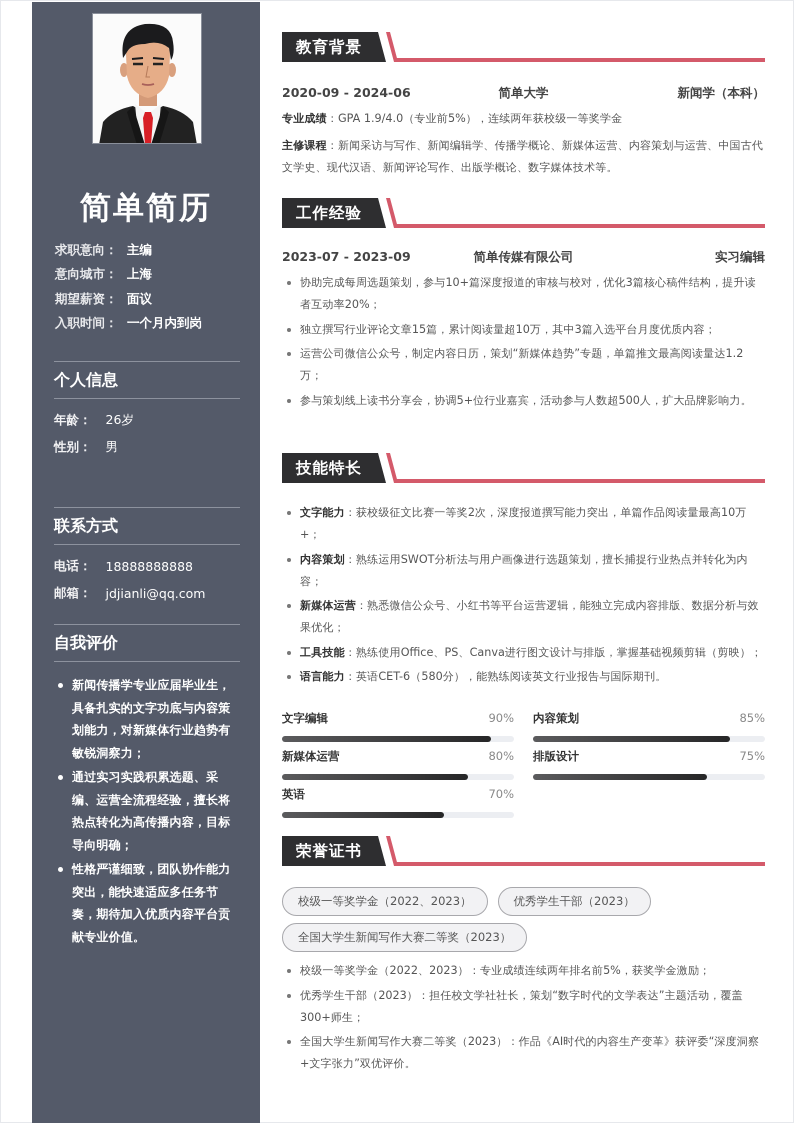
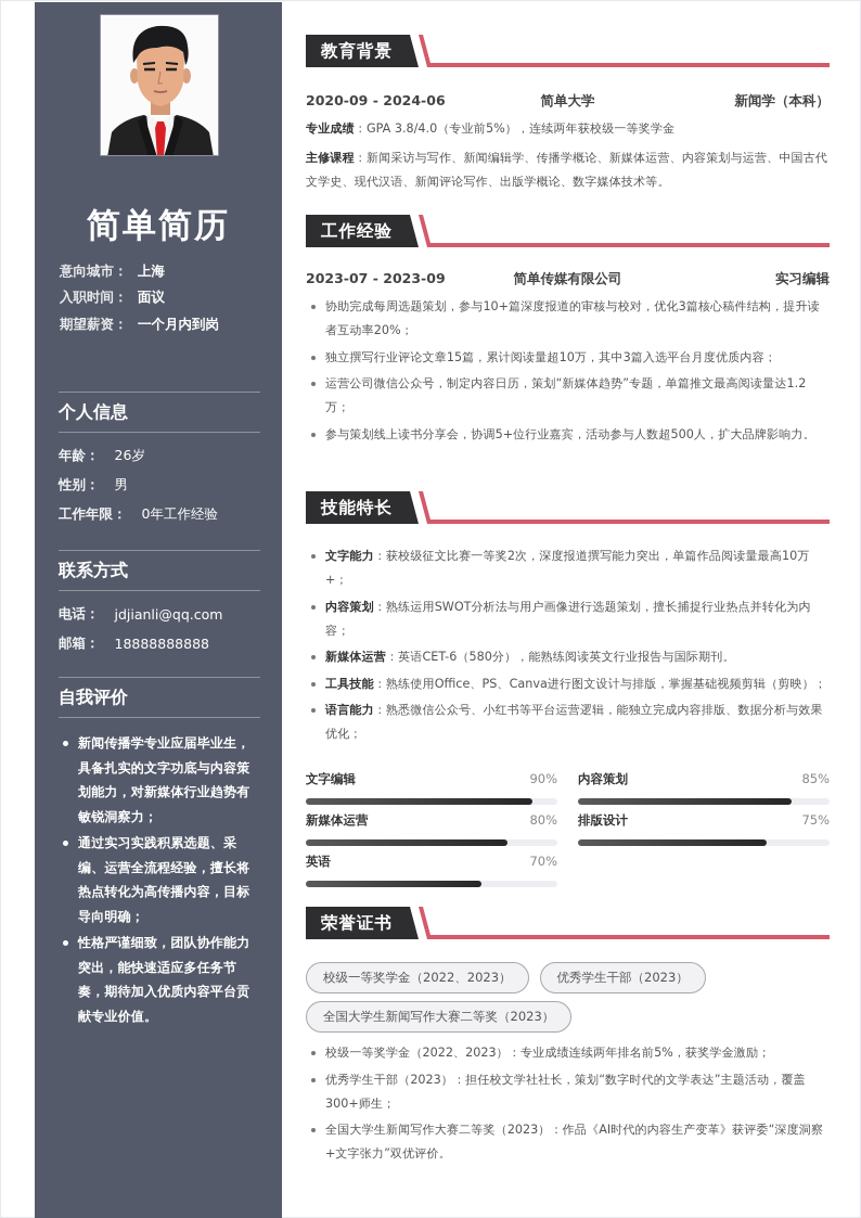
  简单简历
- 求职意向：
- 主编
  意向城市：
  上海
- 期望薪资：
+ 入职时间：
  面议
- 入职时间：
+ 期望薪资：
  一个月内到岗
  个人信息
  年龄：
  26岁
  性别：
  男
+ 工作年限：
+ 0年工作经验
  联系方式
  电话：
- 18888888888
+ jdjianli@qq.com
  邮箱：
- jdjianli@qq.com
+ 18888888888
  自我评价
  新闻传播学专业应届毕业生，具备扎实的文字功底与内容策划能力，对新媒体行业趋势有敏锐洞察力；
  通过实习实践积累选题、采编、运营全流程经验，擅长将热点转化为高传播内容，目标导向明确；
  性格严谨细致，团队协作能力突出，能快速适应多任务节奏，期待加入优质内容平台贡献专业价值。
  教育背景
  2020-09 - 2024-06
  简单大学
  新闻学（本科）
- 专业成绩：GPA 1.9/4.0（专业前5%），连续两年获校级一等奖学金
+ 专业成绩：GPA 3.8/4.0（专业前5%），连续两年获校级一等奖学金
  主修课程：新闻采访与写作、新闻编辑学、传播学概论、新媒体运营、内容策划与运营、中国古代文学史、现代汉语、新闻评论写作、出版学概论、数字媒体技术等。
  工作经验
  2023-07 - 2023-09
  简单传媒有限公司
  实习编辑
  协助完成每周选题策划，参与10+篇深度报道的审核与校对，优化3篇核心稿件结构，提升读者互动率20%；
  独立撰写行业评论文章15篇，累计阅读量超10万，其中3篇入选平台月度优质内容；
  运营公司微信公众号，制定内容日历，策划“新媒体趋势”专题，单篇推文最高阅读量达1.2万；
  参与策划线上读书分享会，协调5+位行业嘉宾，活动参与人数超500人，扩大品牌影响力。
  技能特长
  文字能力：获校级征文比赛一等奖2次，深度报道撰写能力突出，单篇作品阅读量最高10万+；
  内容策划：熟练运用SWOT分析法与用户画像进行选题策划，擅长捕捉行业热点并转化为内容；
- 新媒体运营：熟悉微信公众号、小红书等平台运营逻辑，能独立完成内容排版、数据分析与效果优化；
+ 新媒体运营：英语CET-6（580分），能熟练阅读英文行业报告与国际期刊。
  工具技能：熟练使用Office、PS、Canva进行图文设计与排版，掌握基础视频剪辑（剪映）；
- 语言能力：英语CET-6（580分），能熟练阅读英文行业报告与国际期刊。
+ 语言能力：熟悉微信公众号、小红书等平台运营逻辑，能独立完成内容排版、数据分析与效果优化；
  文字编辑
  90%
  内容策划
  85%
  新媒体运营
  80%
  排版设计
  75%
  英语
  70%
  荣誉证书
  校级一等奖学金（2022、2023）
  优秀学生干部（2023）
  全国大学生新闻写作大赛二等奖（2023）
  校级一等奖学金（2022、2023）：专业成绩连续两年排名前5%，获奖学金激励；
  优秀学生干部（2023）：担任校文学社社长，策划“数字时代的文学表达”主题活动，覆盖300+师生；
  全国大学生新闻写作大赛二等奖（2023）：作品《AI时代的内容生产变革》获评委“深度洞察+文字张力”双优评价。
